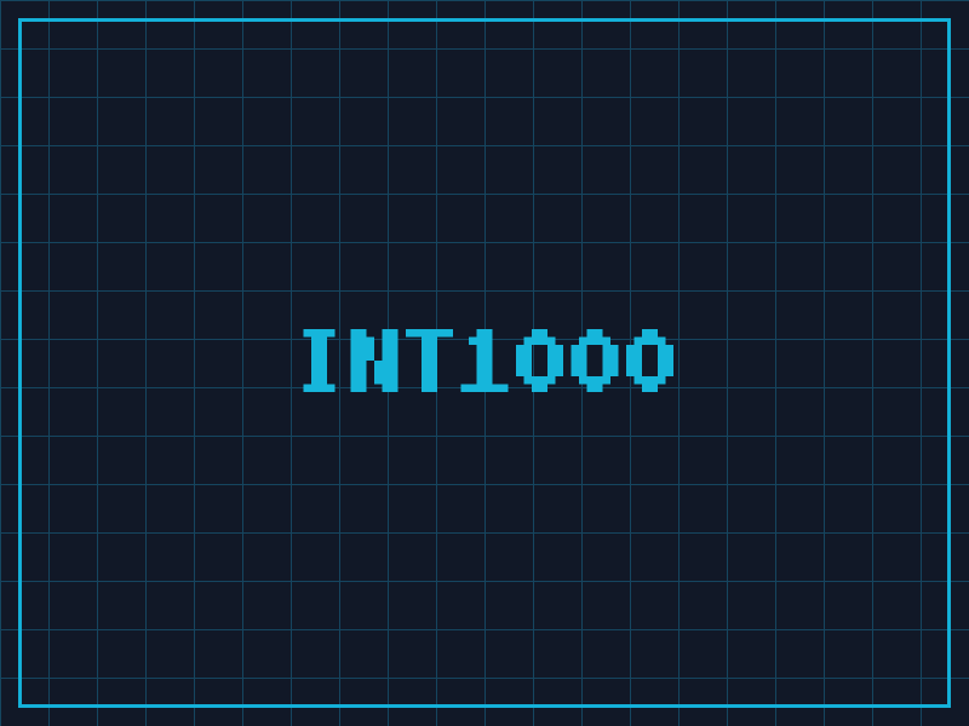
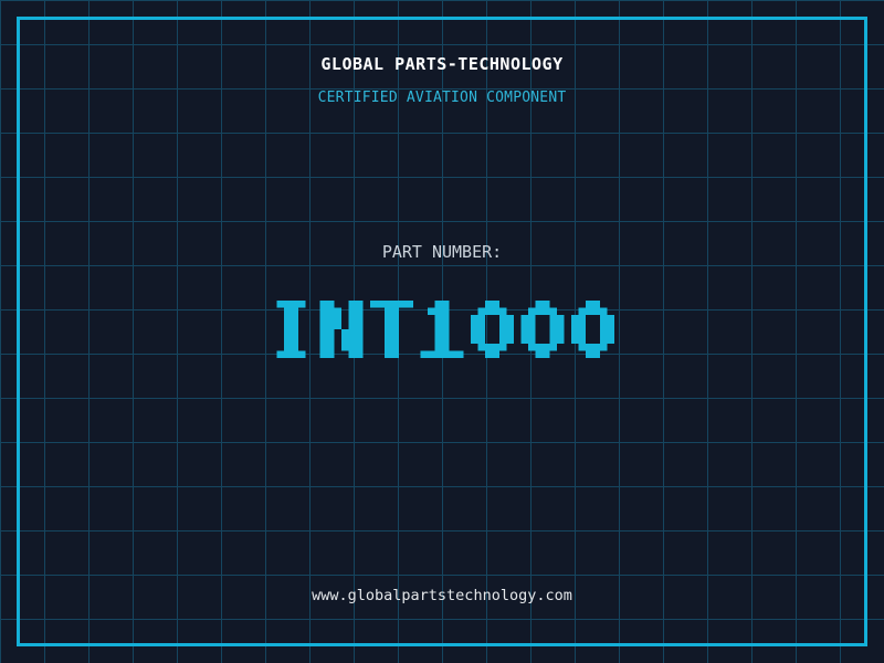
+ GLOBAL PARTS-TECHNOLOGY
+ CERTIFIED AVIATION COMPONENT
+ PART NUMBER:
+ www.globalpartstechnology.com
